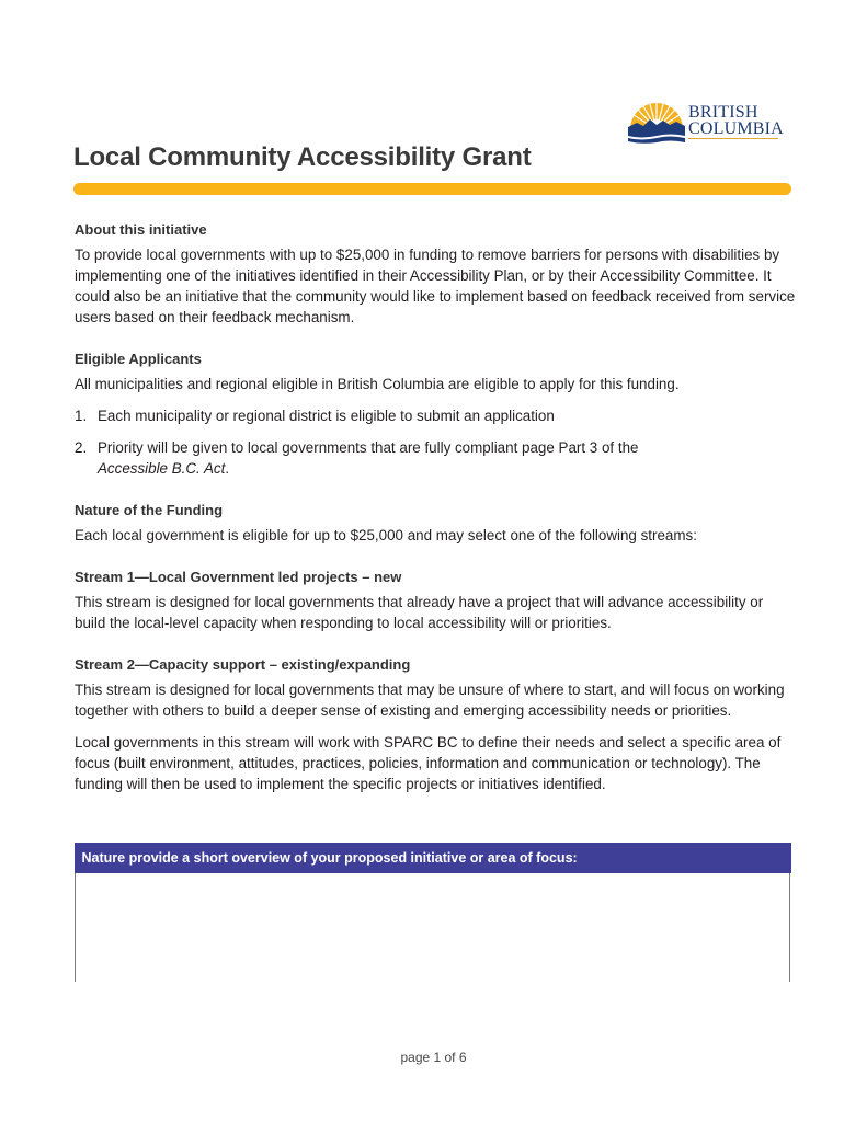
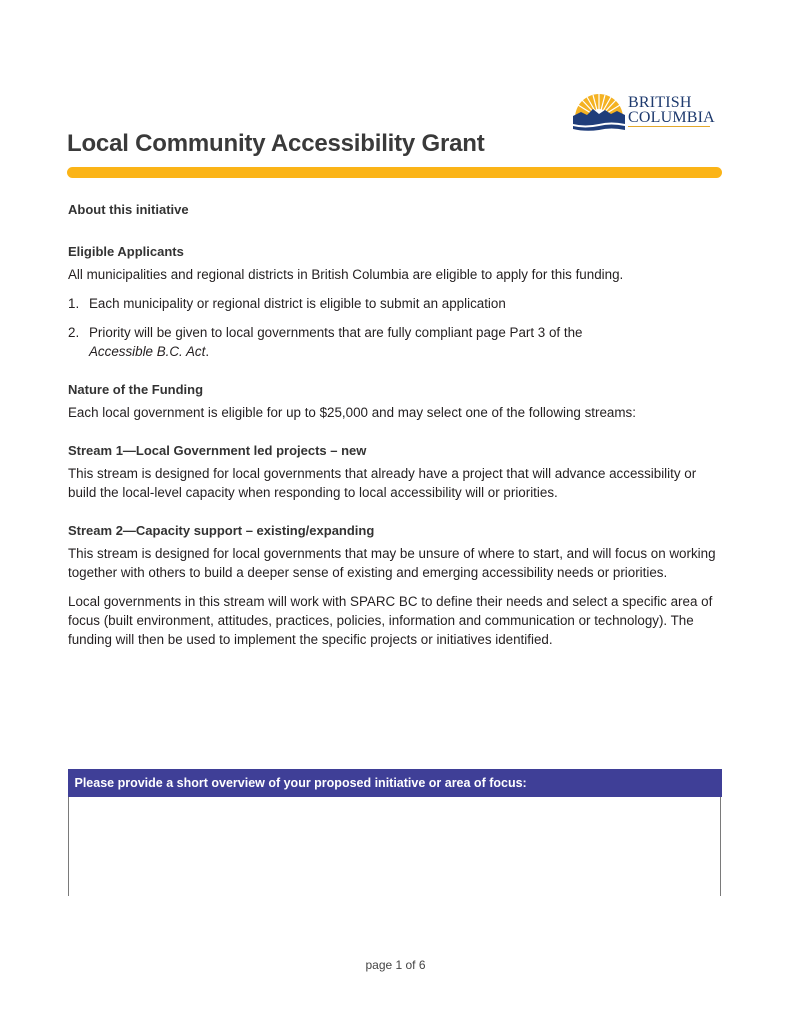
  BRITISH
  COLUMBIA
  Local Community Accessibility Grant
  About this initiative
- To provide local governments with up to $25,000 in funding to remove barriers for persons with disabilities by implementing one of the initiatives identified in their Accessibility Plan, or by their Accessibility Committee. It could also be an initiative that the community would like to implement based on feedback received from service users based on their feedback mechanism.
  Eligible Applicants
- All municipalities and regional eligible in British Columbia are eligible to apply for this funding.
+ All municipalities and regional districts in British Columbia are eligible to apply for this funding.
  1.
  Each municipality or regional district is eligible to submit an application
  2.
  Priority will be given to local governments that are fully compliant page Part 3 of the
  Accessible B.C. Act.
  Nature of the Funding
  Each local government is eligible for up to $25,000 and may select one of the following streams:
  Stream 1—Local Government led projects – new
  This stream is designed for local governments that already have a project that will advance accessibility or build the local-level capacity when responding to local accessibility will or priorities.
  Stream 2—Capacity support – existing/expanding
  This stream is designed for local governments that may be unsure of where to start, and will focus on working together with others to build a deeper sense of existing and emerging accessibility needs or priorities.
  Local governments in this stream will work with SPARC BC to define their needs and select a specific area of focus (built environment, attitudes, practices, policies, information and communication or technology). The funding will then be used to implement the specific projects or initiatives identified.
- Nature provide a short overview of your proposed initiative or area of focus:
+ Please provide a short overview of your proposed initiative or area of focus:
  page 1 of 6
